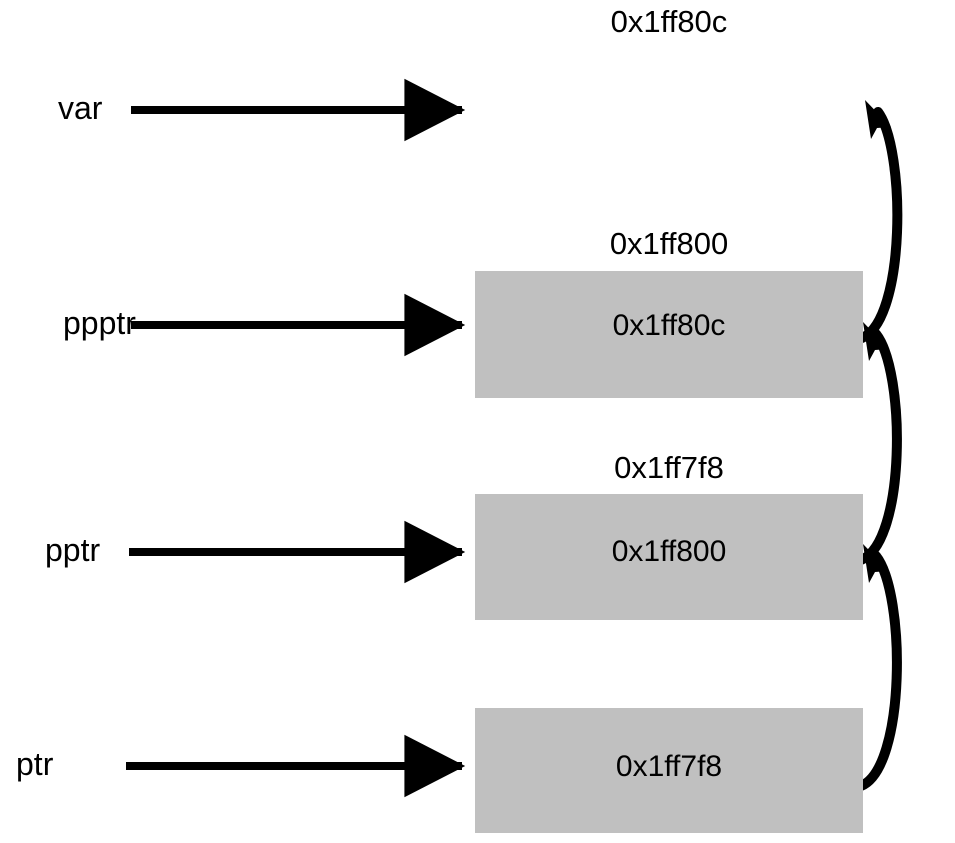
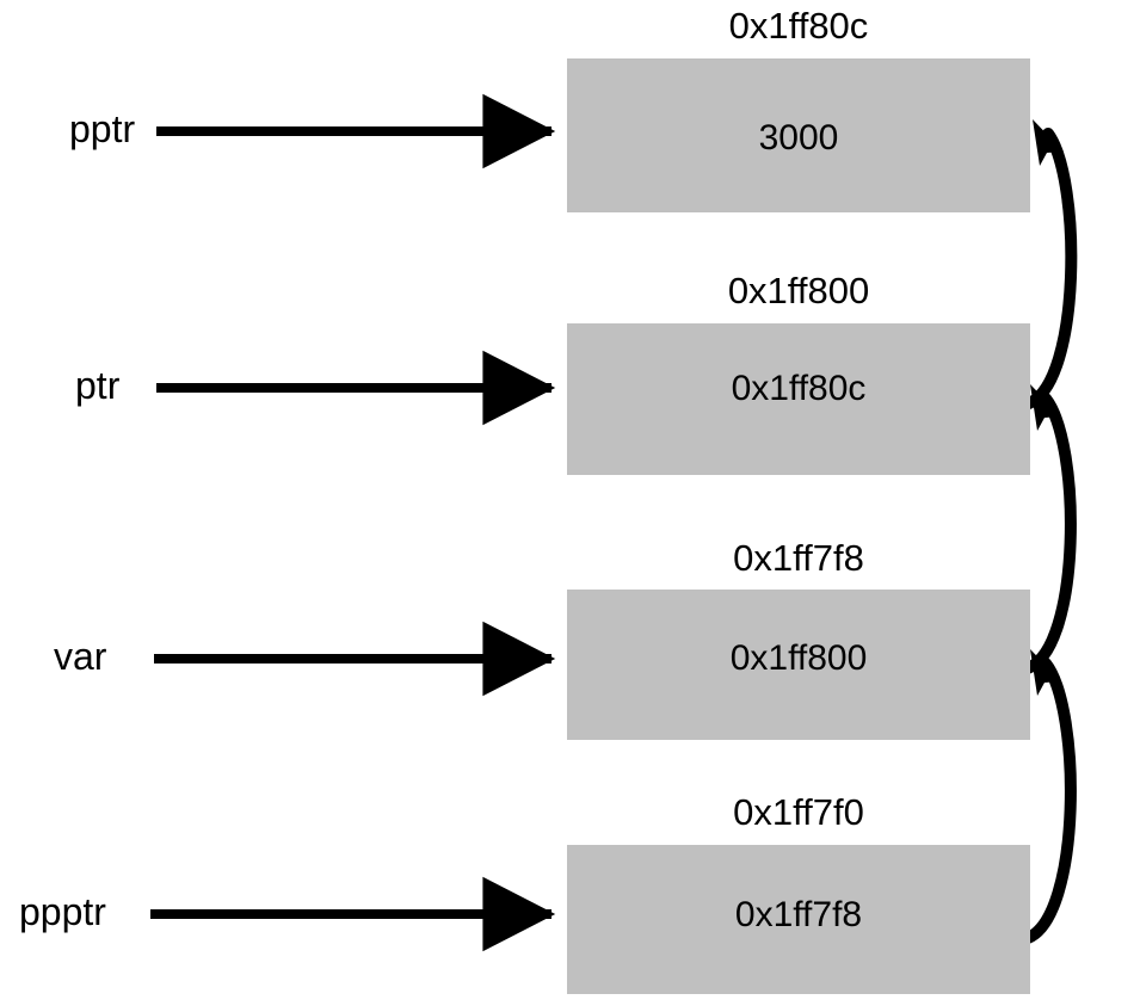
  0x1ff80c
  0x1ff800
  0x1ff7f8
+ 0x1ff7f0
+ 3000
  0x1ff80c
  0x1ff800
  0x1ff7f8
- var
+ pptr
- ppptr
+ ptr
- pptr
+ var
- ptr
+ ppptr
